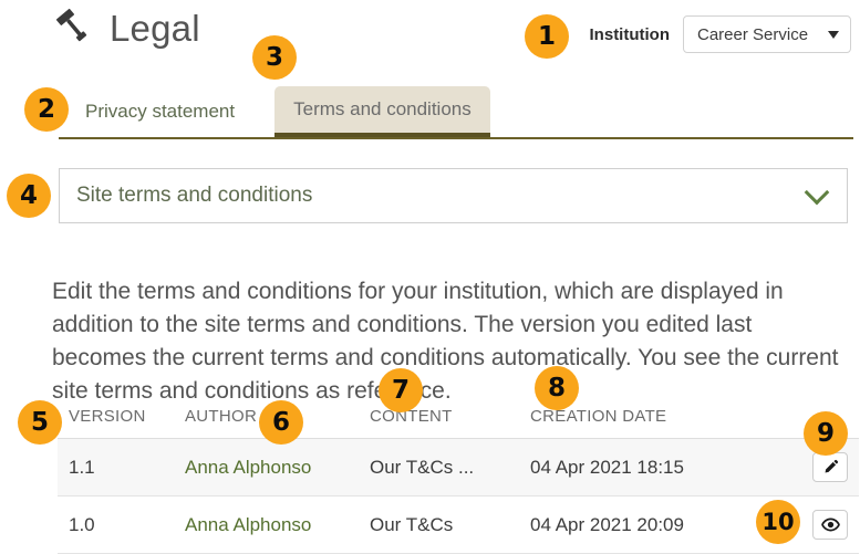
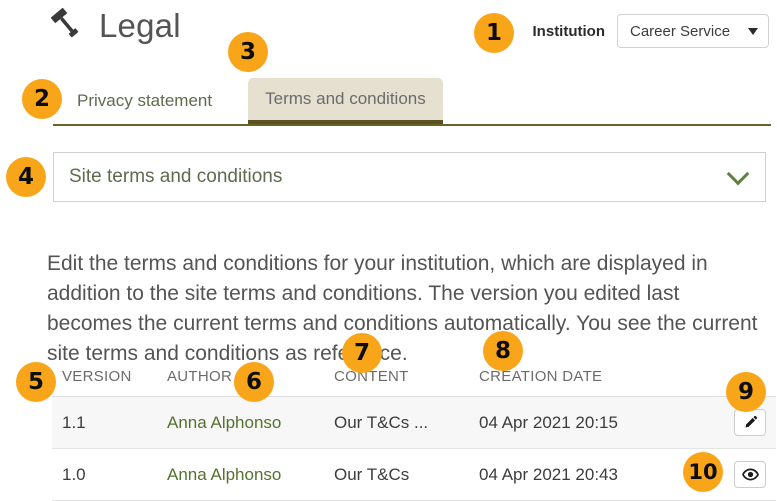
  Legal
  Institution
  Career Service
  Privacy statement
  Terms and conditions
  Site terms and conditions
  Edit the terms and conditions for your institution, which are displayed in addition to the site terms and conditions. The version you edited last becomes the current terms and conditions automatically. You see the current site terms and conditions as refce.
  VERSION	AUTHOR	CONTENT	CREATION DATE
- 1.1	Anna Alphonso	Our T&Cs ...	04 Apr 2021 18:15
+ 1.1	Anna Alphonso	Our T&Cs ...	04 Apr 2021 20:15
- 1.0	Anna Alphonso	Our T&Cs	04 Apr 2021 20:09
+ 1.0	Anna Alphonso	Our T&Cs	04 Apr 2021 20:43
  1
  2
  3
  4
  5
  6
  7
  8
  9
  10
